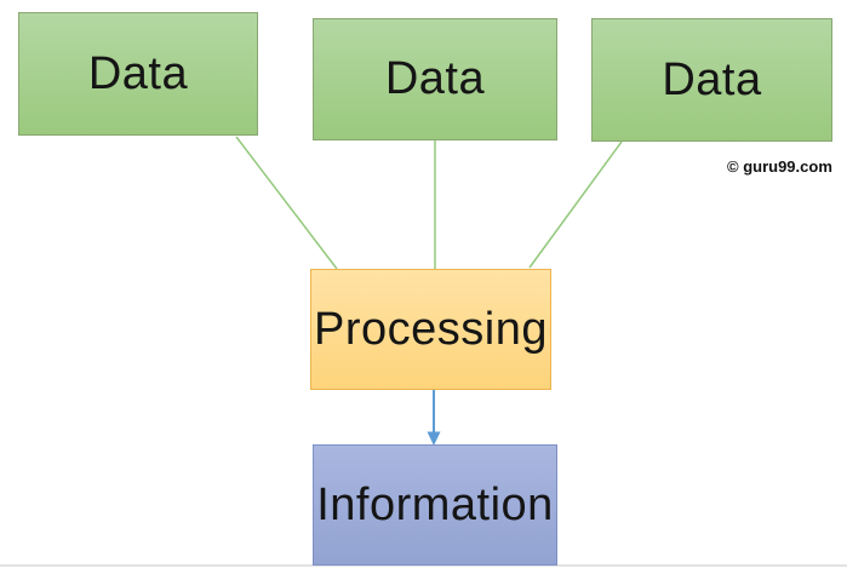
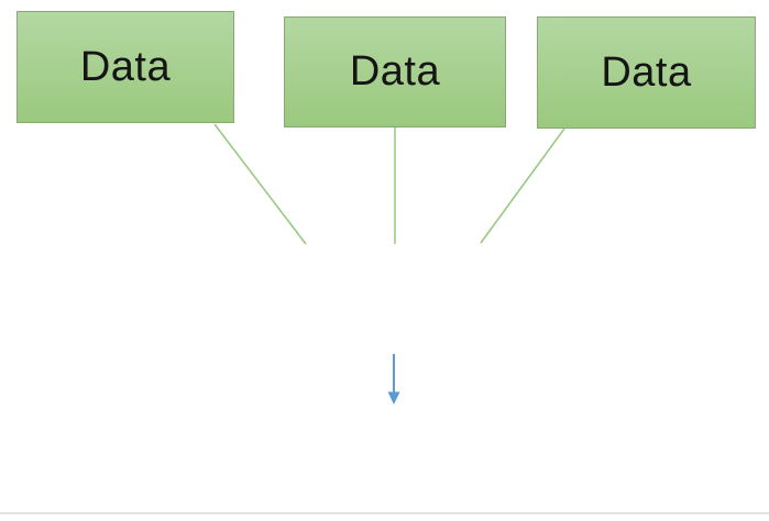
  Data
  Data
  Data
- Processing
- Information
- © guru99.com
